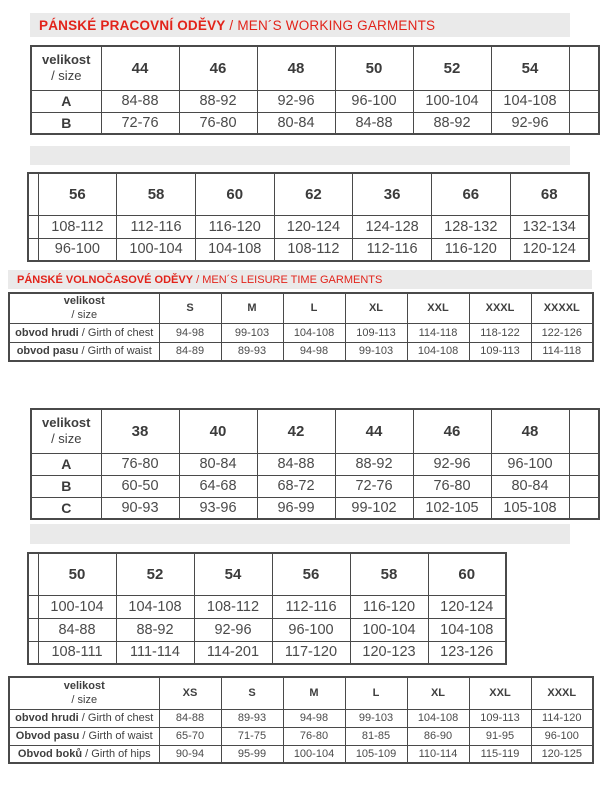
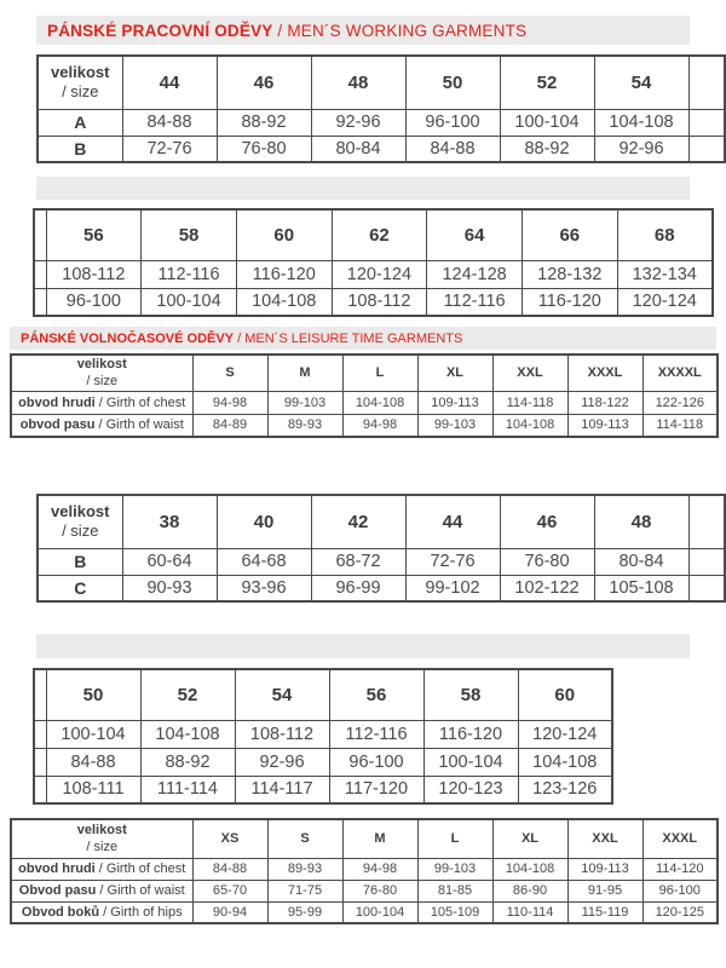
  PÁNSKÉ PRACOVNÍ ODĚVY
  / MEN´S WORKING GARMENTS
  velikost/ size	44	46	48	50	52	54
  A	84-88	88-92	92-96	96-100	100-104	104-108
  B	72-76	76-80	80-84	84-88	88-92	92-96
- 	56	58	60	62	36	66	68
+ 	56	58	60	62	64	66	68
  	108-112	112-116	116-120	120-124	124-128	128-132	132-134
  	96-100	100-104	104-108	108-112	112-116	116-120	120-124
  PÁNSKÉ VOLNOČASOVÉ ODĚVY
  / MEN´S LEISURE TIME GARMENTS
  velikost/ size	S	M	L	XL	XXL	XXXL	XXXXL
  obvod hrudi / Girth of chest	94-98	99-103	104-108	109-113	114-118	118-122	122-126
  obvod pasu / Girth of waist	84-89	89-93	94-98	99-103	104-108	109-113	114-118
  velikost/ size	38	40	42	44	46	48
- A	76-80	80-84	84-88	88-92	92-96	96-100
- B	60-50	64-68	68-72	72-76	76-80	80-84
+ B	60-64	64-68	68-72	72-76	76-80	80-84
- C	90-93	93-96	96-99	99-102	102-105	105-108
+ C	90-93	93-96	96-99	99-102	102-122	105-108
  	50	52	54	56	58	60
  	100-104	104-108	108-112	112-116	116-120	120-124
  	84-88	88-92	92-96	96-100	100-104	104-108
- 	108-111	111-114	114-201	117-120	120-123	123-126
+ 	108-111	111-114	114-117	117-120	120-123	123-126
  velikost/ size	XS	S	M	L	XL	XXL	XXXL
  obvod hrudi / Girth of chest	84-88	89-93	94-98	99-103	104-108	109-113	114-120
  Obvod pasu / Girth of waist	65-70	71-75	76-80	81-85	86-90	91-95	96-100
  Obvod boků / Girth of hips	90-94	95-99	100-104	105-109	110-114	115-119	120-125
